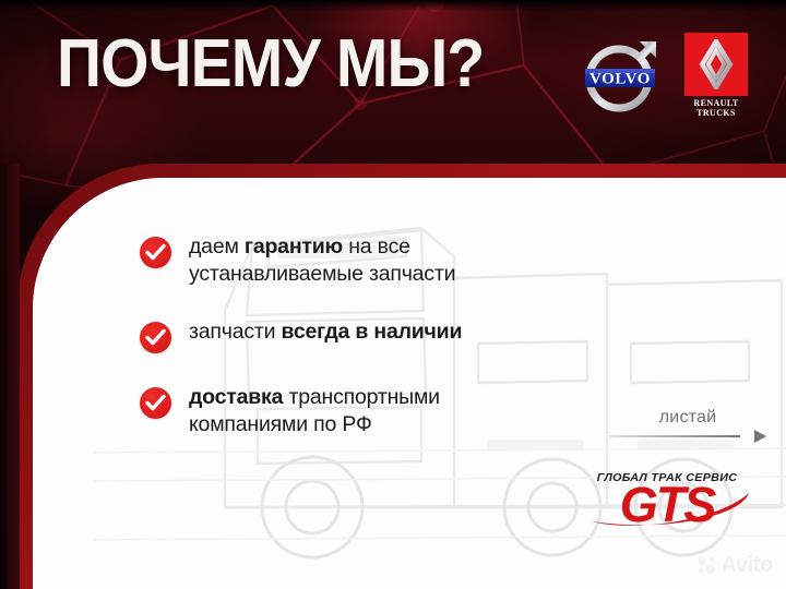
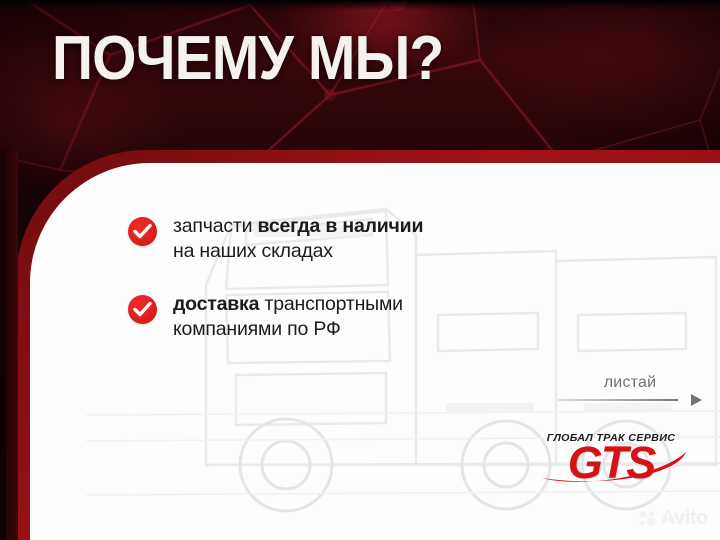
  ПОЧЕМУ МЫ?
- VOLVO
- RENAULT
- TRUCKS
- даем гарантию на все
- устанавливаемые запчасти
  запчасти всегда в наличии
+ на наших складах
  доставка транспортными
  компаниями по РФ
  листай
  ГЛОБАЛ ТРАК СЕРВИС
  GTS
